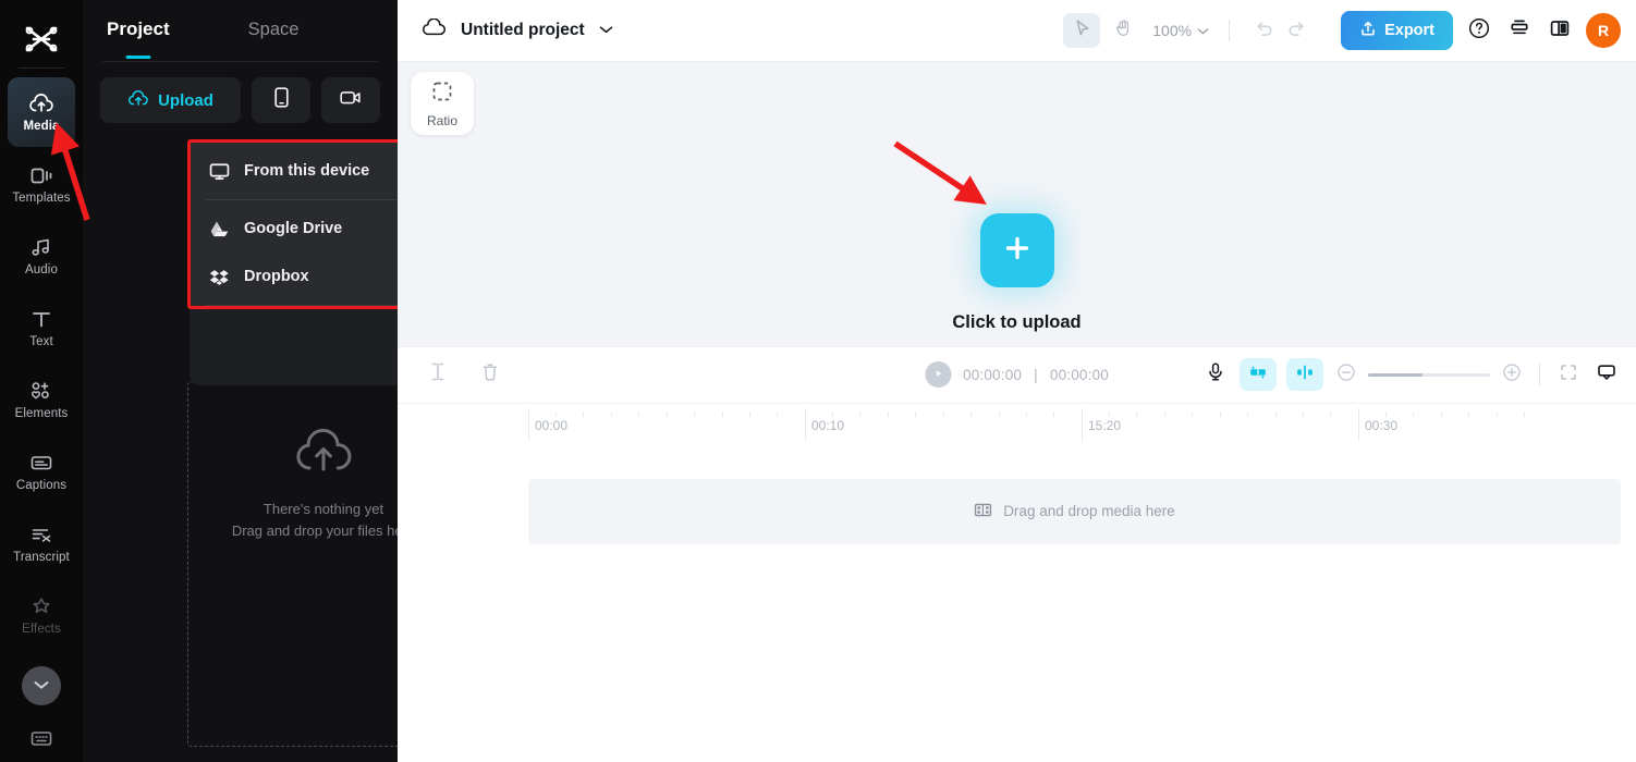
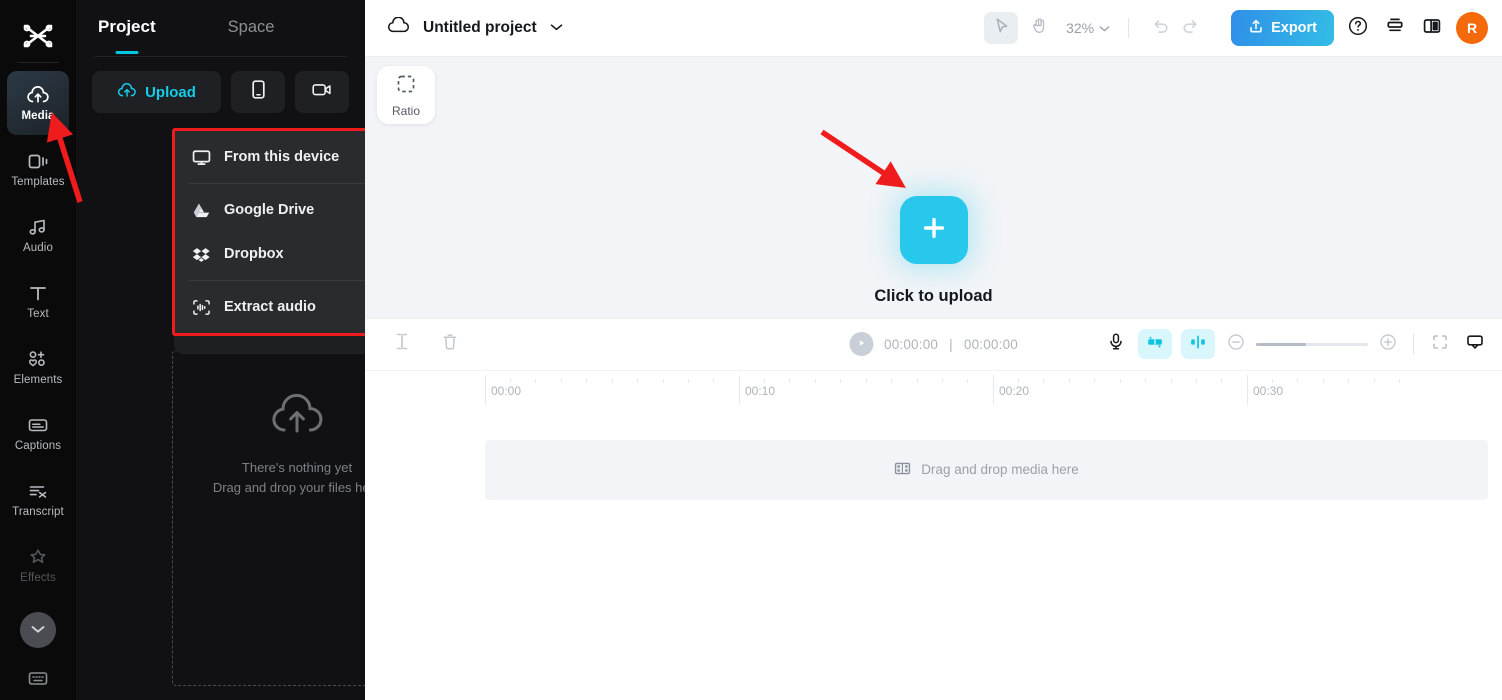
  Media
  Templates
  Audio
  Text
  Elements
  Captions
  Transcript
  Effects
  Project
  Space
  Upload
  There's nothing yet
  Drag and drop your files h
  From this device
  Google Drive
  Dropbox
+ Extract audio
  Untitled project
- 100%
+ 32%
  Export
  R
  Ratio
  Click to upload
  00:00:00
  |
  00:00:00
  00:00
  00:10
- 15:20
+ 00:20
  00:30
  Drag and drop media here
